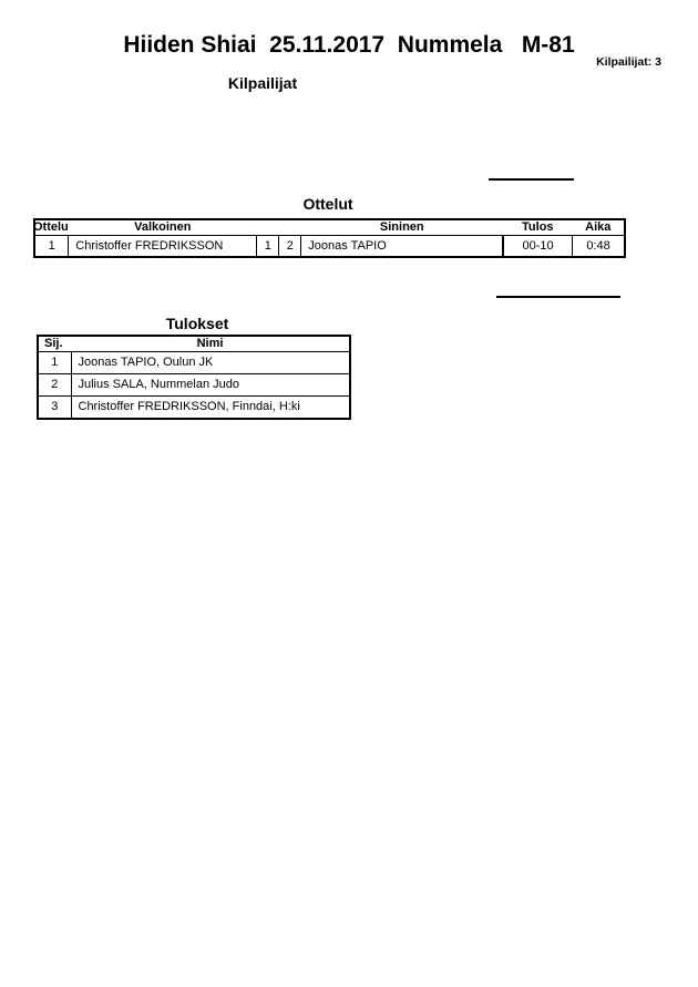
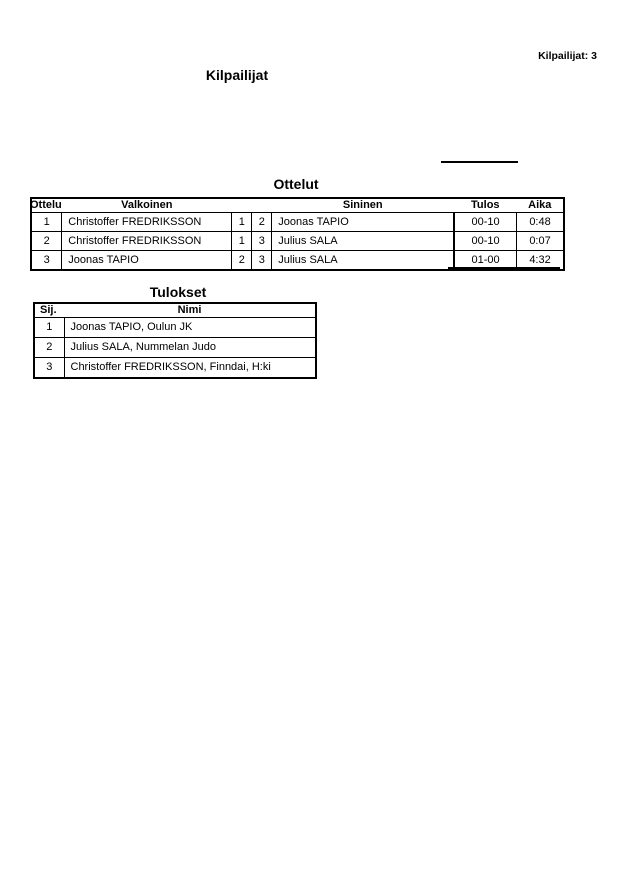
- Hiiden Shiai 25.11.2017 Nummela M-81
  Kilpailijat: 3
  Kilpailijat
  Ottelut
  Ottelu	Valkoinen			Sininen	Tulos	Aika
  1	Christoffer FREDRIKSSON	1	2	Joonas TAPIO	00-10	0:48
+ 2	Christoffer FREDRIKSSON	1	3	Julius SALA	00-10	0:07
+ 3	Joonas TAPIO	2	3	Julius SALA	01-00	4:32
  Tulokset
  Sij.	Nimi
  1	Joonas TAPIO, Oulun JK
  2	Julius SALA, Nummelan Judo
  3	Christoffer FREDRIKSSON, Finndai, H:ki
